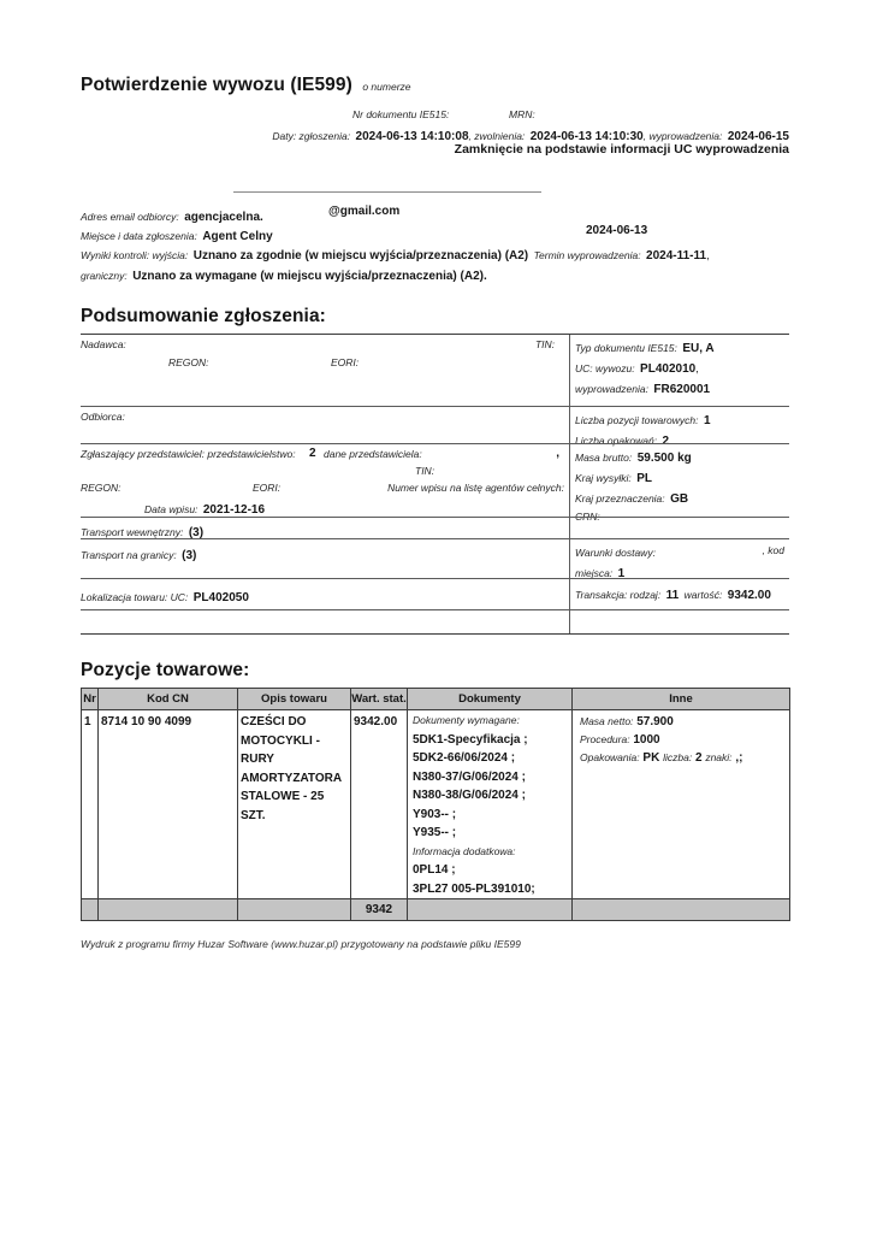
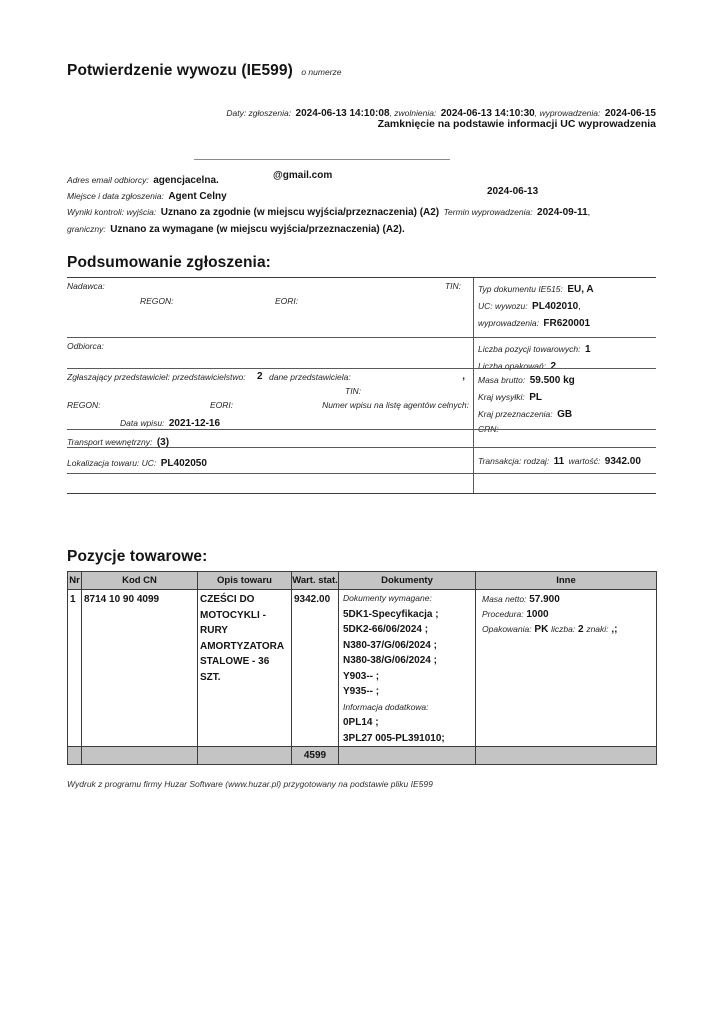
  Potwierdzenie wywozu (IE599) o numerze
- Nr dokumentu IE515:
- MRN:
  Daty: zgłoszenia: 2024-06-13 14:10:08, zwolnienia: 2024-06-13 14:10:30, wyprowadzenia: 2024-06-15
  Zamknięcie na podstawie informacji UC wyprowadzenia
  Adres email odbiorcy: agencjacelna.
  @gmail.com
  Miejsce i data zgłoszenia: Agent Celny
  2024-06-13
- Wyniki kontroli: wyjścia: Uznano za zgodnie (w miejscu wyjścia/przeznaczenia) (A2) Termin wyprowadzenia: 2024-11-11,
+ Wyniki kontroli: wyjścia: Uznano za zgodnie (w miejscu wyjścia/przeznaczenia) (A2) Termin wyprowadzenia: 2024-09-11,
  graniczny: Uznano za wymagane (w miejscu wyjścia/przeznaczenia) (A2).
  Podsumowanie zgłoszenia:
  Nadawca:
  TIN:
  REGON:
  EORI:
  Typ dokumentu IE515: EU, A
  UC: wywozu: PL402010,
  wyprowadzenia: FR620001
  Odbiorca:
  Liczba pozycji towarowych: 1
  Liczba opakowań: 2
  Zgłaszający przedstawiciel: przedstawicielstwo:
  2
  dane przedstawiciela:
  ,
  TIN:
  REGON:
  EORI:
  Numer wpisu na listę agentów celnych:
  Data wpisu: 2021-12-16
  Masa brutto: 59.500 kg
  Kraj wysyłki: PL
  Kraj przeznaczenia: GB
  CRN:
  Transport wewnętrzny: (3)
- Transport na granicy: (3)
- Warunki dostawy:
- , kod
- miejsca: 1
  Lokalizacja towaru: UC: PL402050
  Transakcja: rodzaj: 11 wartość: 9342.00
  Pozycje towarowe:
  Nr	Kod CN	Opis towaru	Wart. stat.	Dokumenty	Inne
- 1	8714 10 90 4099	CZEŚCI DO MOTOCYKLI - RURY AMORTYZATORA STALOWE - 25 SZT.	9342.00	Dokumenty wymagane: 5DK1-Specyfikacja ; 5DK2-66/06/2024 ; N380-37/G/06/2024 ; N380-38/G/06/2024 ; Y903-- ; Y935-- ; Informacja dodatkowa: 0PL14 ; 3PL27 005-PL391010;	Masa netto: 57.900 Procedura: 1000 Opakowania: PK liczba: 2 znaki: ,;
+ 1	8714 10 90 4099	CZEŚCI DO MOTOCYKLI - RURY AMORTYZATORA STALOWE - 36 SZT.	9342.00	Dokumenty wymagane: 5DK1-Specyfikacja ; 5DK2-66/06/2024 ; N380-37/G/06/2024 ; N380-38/G/06/2024 ; Y903-- ; Y935-- ; Informacja dodatkowa: 0PL14 ; 3PL27 005-PL391010;	Masa netto: 57.900 Procedura: 1000 Opakowania: PK liczba: 2 znaki: ,;
- 			9342
+ 			4599
  Wydruk z programu firmy Huzar Software (www.huzar.pl) przygotowany na podstawie pliku IE599
